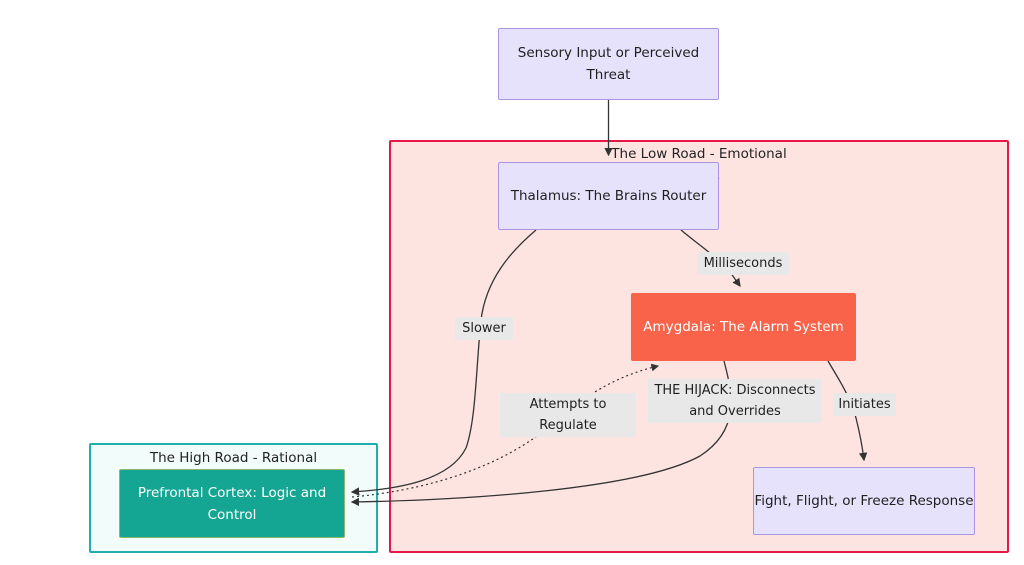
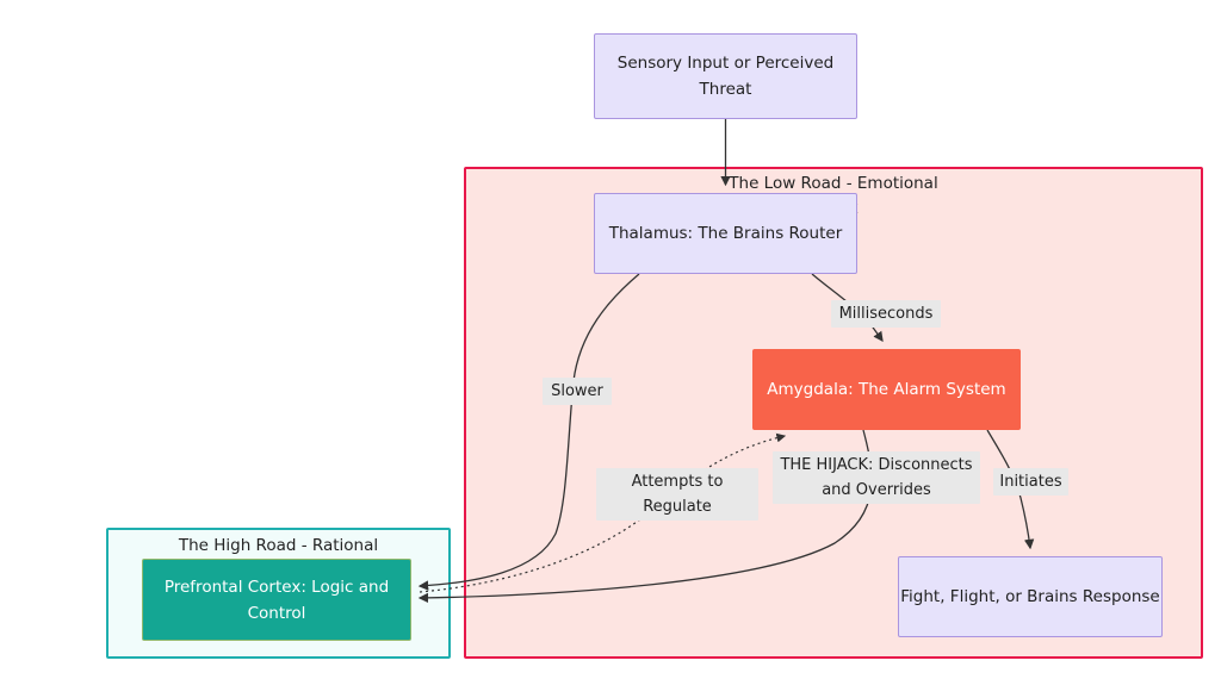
  The Low Road - Emotional
  The High Road - Rational
  Sensory Input or Perceived Threat
  Thalamus: The Brains Router
  Amygdala: The Alarm System
- Fight, Flight, or Freeze Response
+ Fight, Flight, or Brains Response
  Prefrontal Cortex: Logic and Control
  Milliseconds
  Slower
  THE HIJACK: Disconnects and Overrides
  Attempts to Regulate
  Initiates
